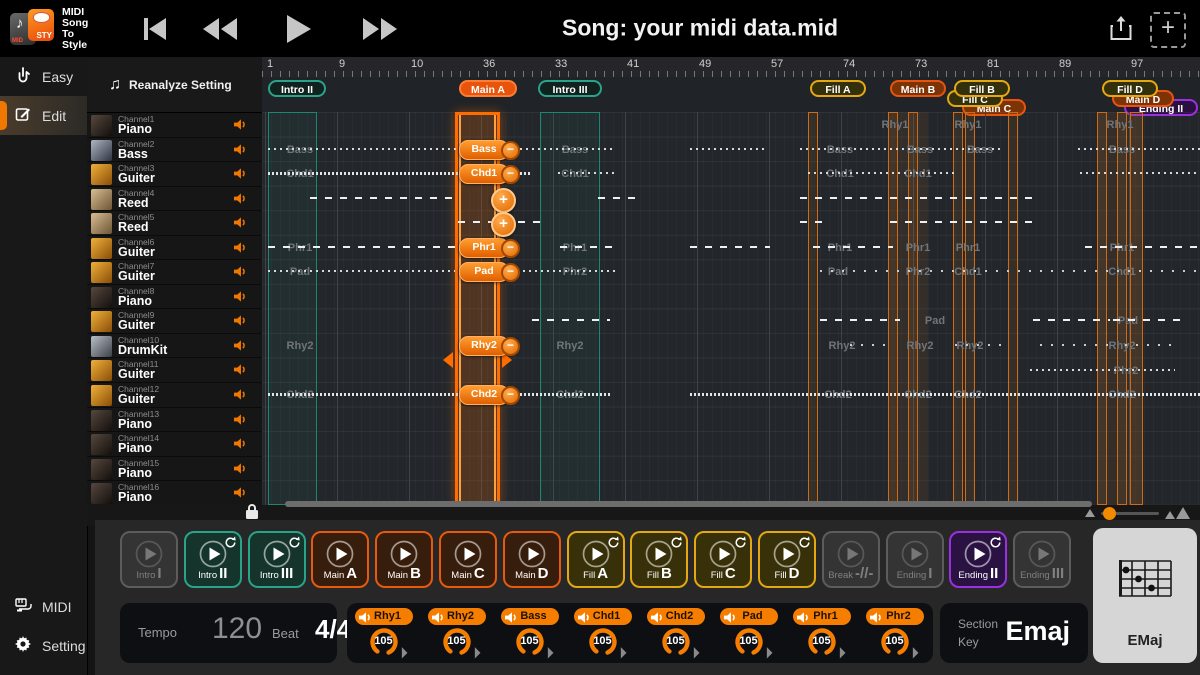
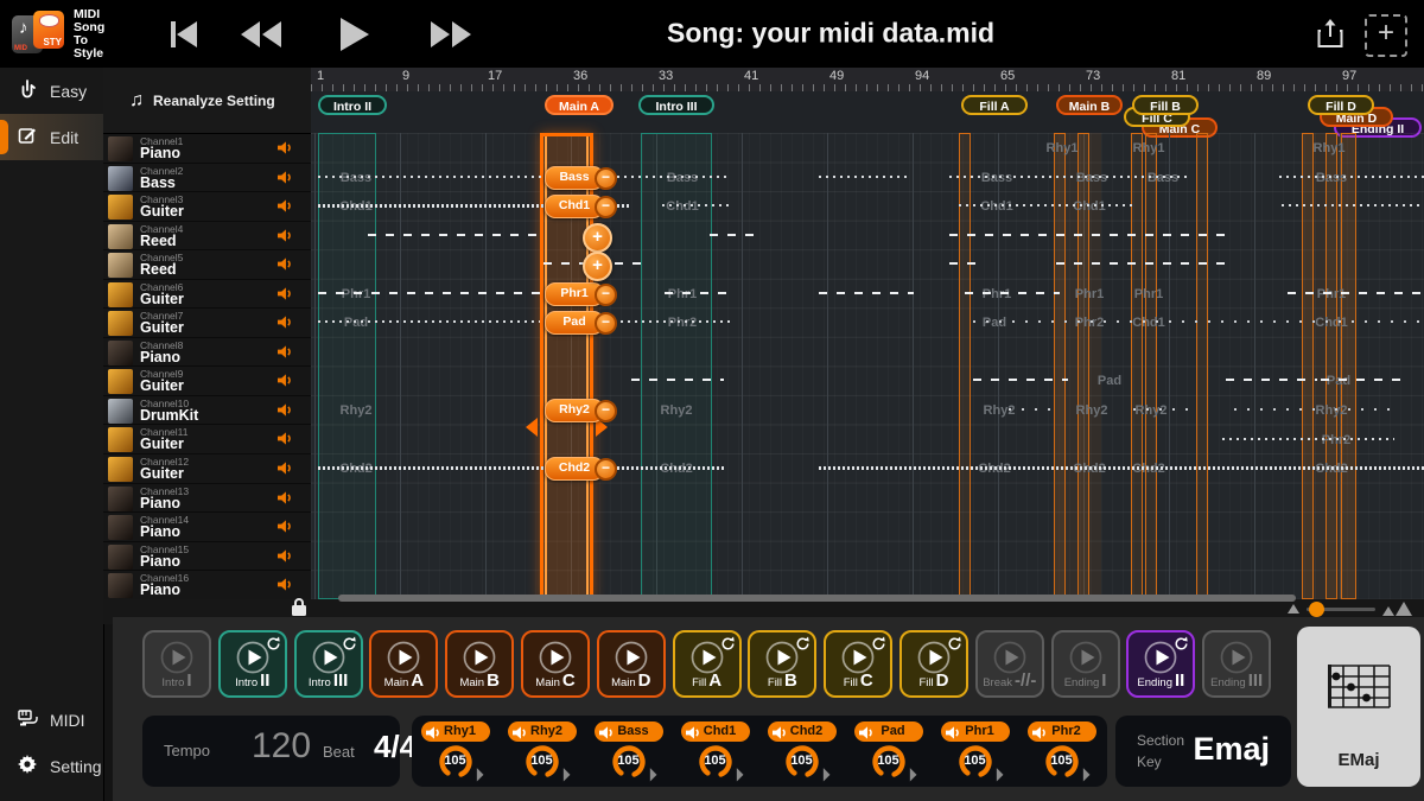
  ♪
  STY
  MIDI
  Song
  To
  Style
  Song: your midi data.mid
  +
  Easy
  Edit
  MIDI
  Setting
  ♫
  Reanalyze Setting
  Channel1
  Piano
  Channel2
  Bass
  Channel3
  Guiter
  Channel4
  Reed
  Channel5
  Reed
  Channel6
  Guiter
  Channel7
  Guiter
  Channel8
  Piano
  Channel9
  Guiter
  Channel10
  DrumKit
  Channel11
  Guiter
  Channel12
  Guiter
  Channel13
  Piano
  Channel14
  Piano
  Channel15
  Piano
  Channel16
  Piano
  1
  9
- 10
+ 17
  36
  33
  41
  49
- 57
+ 94
- 74
+ 65
  73
  81
  89
  97
  Ending II
  Main C
  Main D
  Fill C
  Intro II
  Main A
  Intro III
  Fill A
  Main B
  Fill B
  Fill D
  Rhy1
  Rhy1
  Rhy1
  Bass
  Bass
  Bass
  Bass
  Bass
  Bass
  Chd1
  Chd1
  Chd1
  Phr1
  Phr1
  Phr1
  Phr1
  Phr1
  Phr1
  Pad
  Pad
  Phr2
  Phr2
  Chd1
  Chd1
  Pad
  Pad
  Rhy2
  Rhy2
  Rhy2
  Rhy2
  Rhy2
  Rhy2
  Phr2
  Bass
  −
  Chd1
  −
  Phr1
  −
  Pad
  −
  Rhy2
  −
  Chd2
  −
  +
  +
  Intro I
  Intro II
  Intro III
  Main A
  Main B
  Main C
  Main D
  Fill A
  Fill B
  Fill C
  Fill D
  Break -//-
  Ending I
  Ending II
  Ending III
  Tempo
  120
  Beat
  4/4
  Rhy1
  105
  Rhy2
  105
  Bass
  105
  Chd1
  105
  Chd2
  105
  Pad
  105
  Phr1
  105
  Phr2
  105
  Section
  Key
  Emaj
  EMaj
